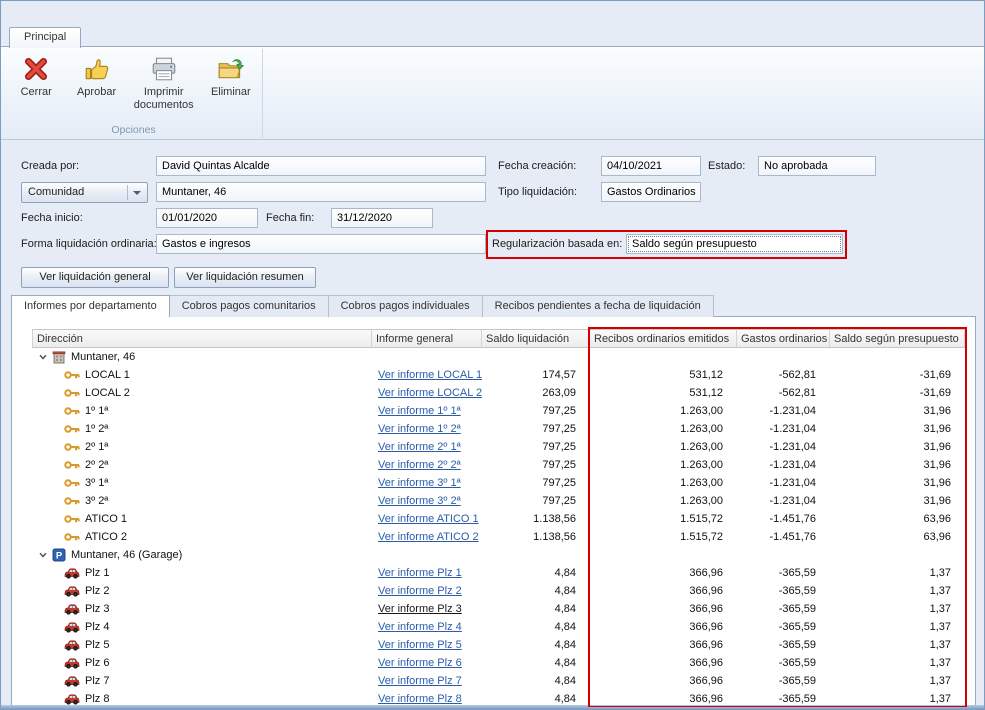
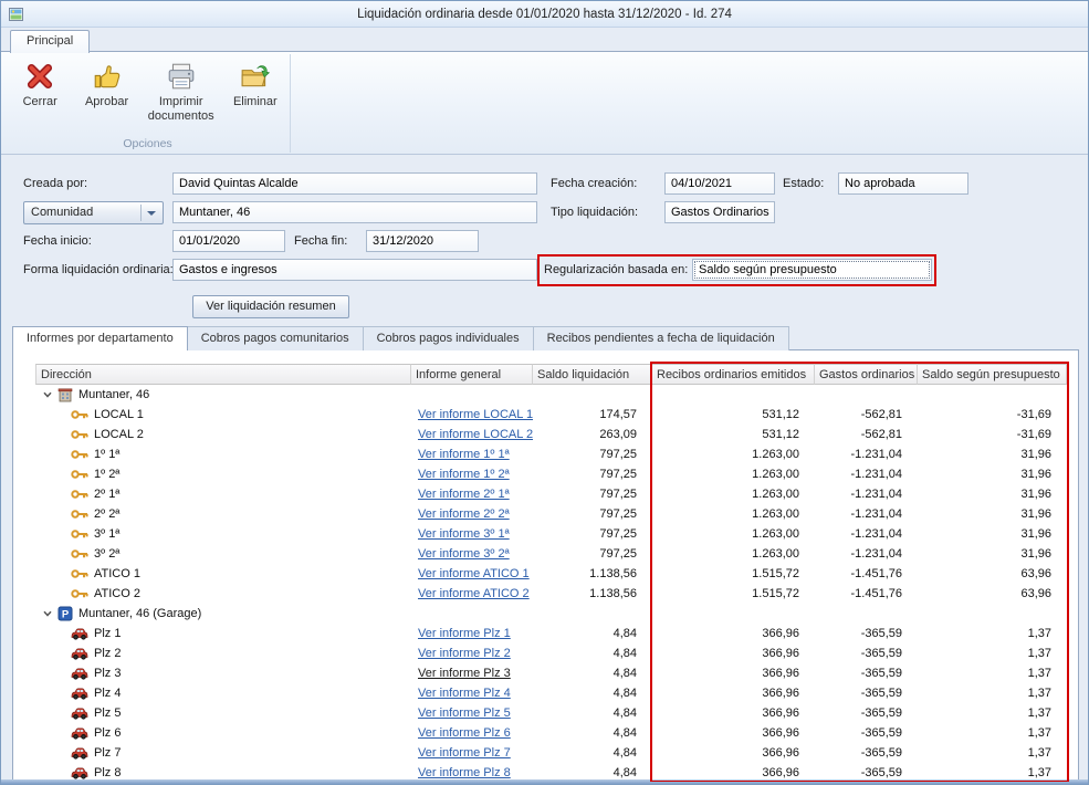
+ Liquidación ordinaria desde 01/01/2020 hasta 31/12/2020 - Id. 274
  Principal
  Cerrar
  Aprobar
  Imprimir documentos
  Eliminar
  Opciones
  Creada por:
  David Quintas Alcalde
  Fecha creación:
  04/10/2021
  Estado:
  No aprobada
  Comunidad
  Muntaner, 46
  Tipo liquidación:
  Gastos Ordinarios
  Fecha inicio:
  01/01/2020
  Fecha fin:
  31/12/2020
  Forma liquidación ordinaria
  Gastos e ingresos
  Regularización basada en:
  Saldo según presupuesto
- Ver liquidación general
  Ver liquidación resumen
  Informes por departamento
  Cobros pagos comunitarios
  Cobros pagos individuales
  Recibos pendientes a fecha de liquidación
  Dirección
  Informe general
  Saldo liquidación
  Recibos ordinarios emitidos
  Gastos ordinarios
  Saldo según presupuesto
  Muntaner, 46
  LOCAL 1
  Ver informe LOCAL 1
  174,57
  531,12
  -562,81
  -31,69
  LOCAL 2
  Ver informe LOCAL 2
  263,09
  531,12
  -562,81
  -31,69
  1º 1ª
  Ver informe 1º 1ª
  797,25
  1.263,00
  -1.231,04
  31,96
  1º 2ª
  Ver informe 1º 2ª
  797,25
  1.263,00
  -1.231,04
  31,96
  2º 1ª
  Ver informe 2º 1ª
  797,25
  1.263,00
  -1.231,04
  31,96
  2º 2ª
  Ver informe 2º 2ª
  797,25
  1.263,00
  -1.231,04
  31,96
  3º 1ª
  Ver informe 3º 1ª
  797,25
  1.263,00
  -1.231,04
  31,96
  3º 2ª
  Ver informe 3º 2ª
  797,25
  1.263,00
  -1.231,04
  31,96
  ATICO 1
  Ver informe ATICO 1
  1.138,56
  1.515,72
  -1.451,76
  63,96
  ATICO 2
  Ver informe ATICO 2
  1.138,56
  1.515,72
  -1.451,76
  63,96
  P
  Muntaner, 46 (Garage)
  Plz 1
  Ver informe Plz 1
  4,84
  366,96
  -365,59
  1,37
  Plz 2
  Ver informe Plz 2
  4,84
  366,96
  -365,59
  1,37
  Plz 3
  Ver informe Plz 3
  4,84
  366,96
  -365,59
  1,37
  Plz 4
  Ver informe Plz 4
  4,84
  366,96
  -365,59
  1,37
  Plz 5
  Ver informe Plz 5
  4,84
  366,96
  -365,59
  1,37
  Plz 6
  Ver informe Plz 6
  4,84
  366,96
  -365,59
  1,37
  Plz 7
  Ver informe Plz 7
  4,84
  366,96
  -365,59
  1,37
  Plz 8
  Ver informe Plz 8
  4,84
  366,96
  -365,59
  1,37
